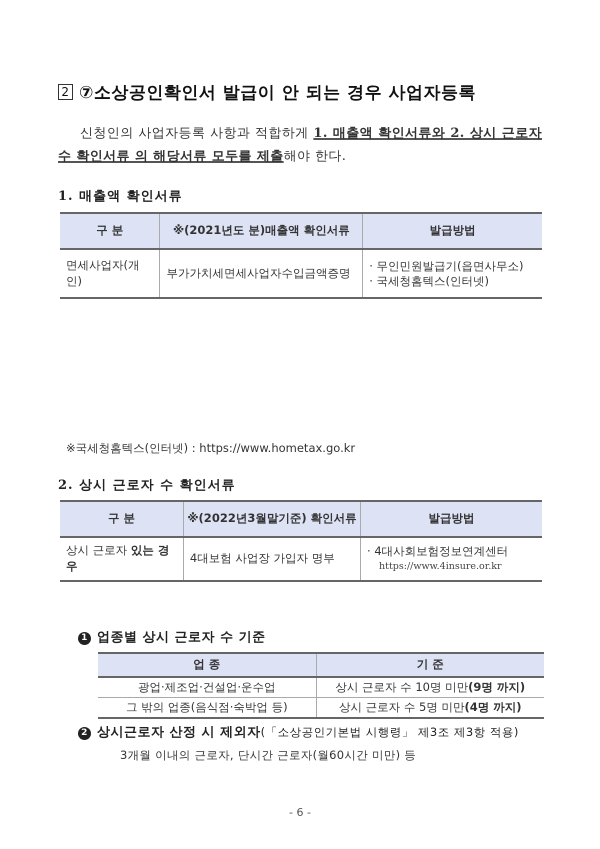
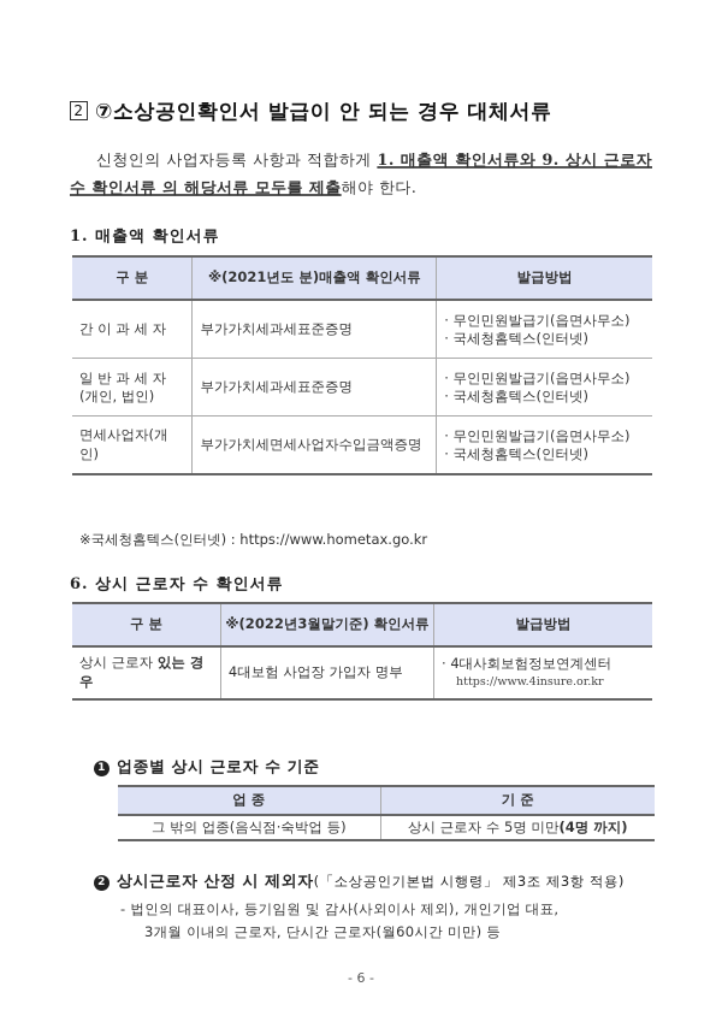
- 2 ⑦소상공인확인서 발급이 안 되는 경우 사업자등록
+ 2 ⑦소상공인확인서 발급이 안 되는 경우 대체서류
- 신청인의 사업자등록 사항과 적합하게 1. 매출액 확인서류와 2. 상시 근로자 수 확인서류 의 해당서류 모두를 제출해야 한다.
+ 신청인의 사업자등록 사항과 적합하게 1. 매출액 확인서류와 9. 상시 근로자 수 확인서류 의 해당서류 모두를 제출해야 한다.
  1. 매출액 확인서류
  구 분	※(2021년도 분)매출액 확인서류	발급방법
+ 간 이 과 세 자	부가가치세과세표준증명	· 무인민원발급기(읍면사무소) · 국세청홈텍스(인터넷)
+ 일 반 과 세 자 (개인, 법인)	부가가치세과세표준증명	· 무인민원발급기(읍면사무소) · 국세청홈텍스(인터넷)
  면세사업자(개인)	부가가치세면세사업자수입금액증명	· 무인민원발급기(읍면사무소) · 국세청홈텍스(인터넷)
  ※국세청홈텍스(인터넷) : https://www.hometax.go.kr
- 2. 상시 근로자 수 확인서류
+ 6. 상시 근로자 수 확인서류
  구 분	※(2022년3월말기준) 확인서류	발급방법
  상시 근로자 있는 경우	4대보험 사업장 가입자 명부	· 4대사회보험정보연계센터 https://www.4insure.or.kr
  1 업종별 상시 근로자 수 기준
  업 종	기 준
- 광업·제조업·건설업·운수업	상시 근로자 수 10명 미만(9명 까지)
  그 밖의 업종(음식점·숙박업 등)	상시 근로자 수 5명 미만(4명 까지)
  2 상시근로자 산정 시 제외자(「소상공인기본법 시행령」 제3조 제3항 적용)
+ - 법인의 대표이사, 등기임원 및 감사(사외이사 제외), 개인기업 대표,
  3개월 이내의 근로자, 단시간 근로자(월60시간 미만) 등
  - 6 -
